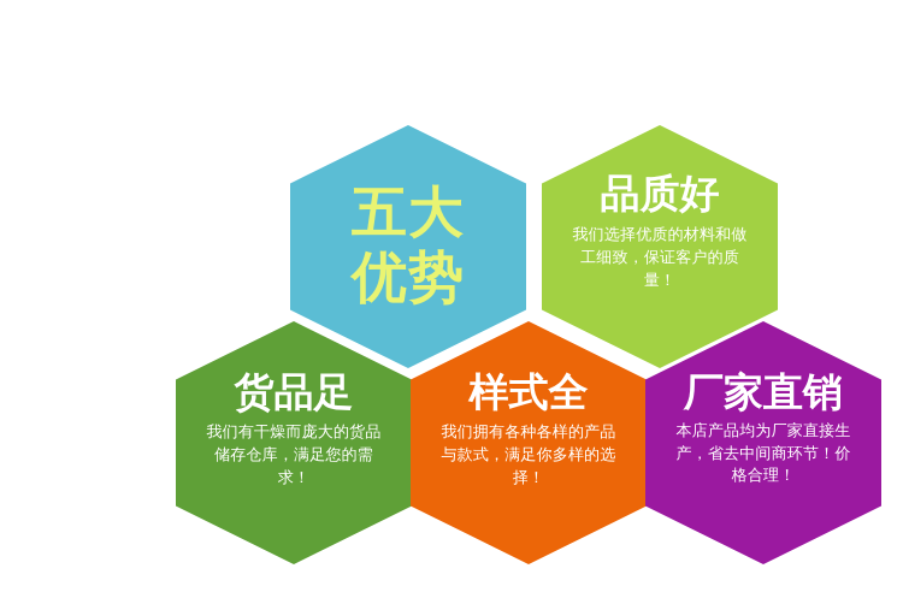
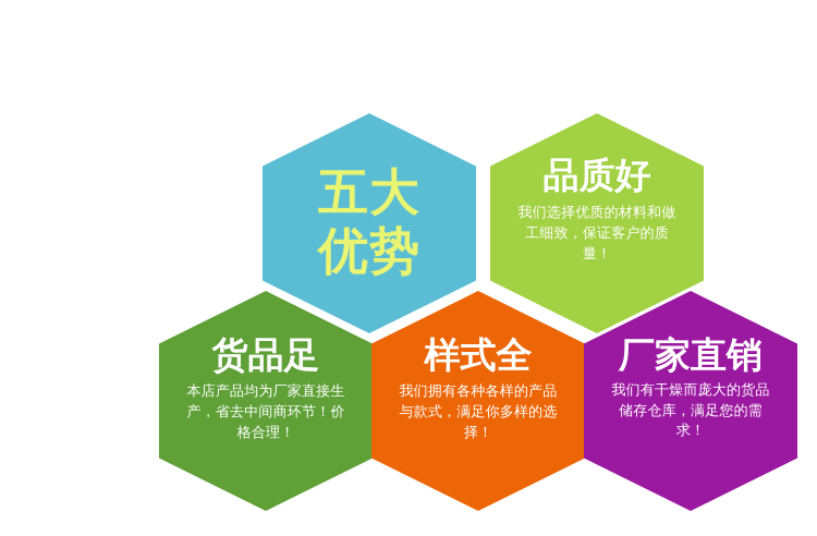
  五大
  优势
  品质好
  我们选择优质的材料和做工细致，保证客户的质量！
  货品足
- 我们有干燥而庞大的货品储存仓库，满足您的需求！
+ 本店产品均为厂家直接生产，省去中间商环节！价格合理！
  样式全
  我们拥有各种各样的产品与款式，满足你多样的选择！
  厂家直销
- 本店产品均为厂家直接生产，省去中间商环节！价格合理！
+ 我们有干燥而庞大的货品储存仓库，满足您的需求！
